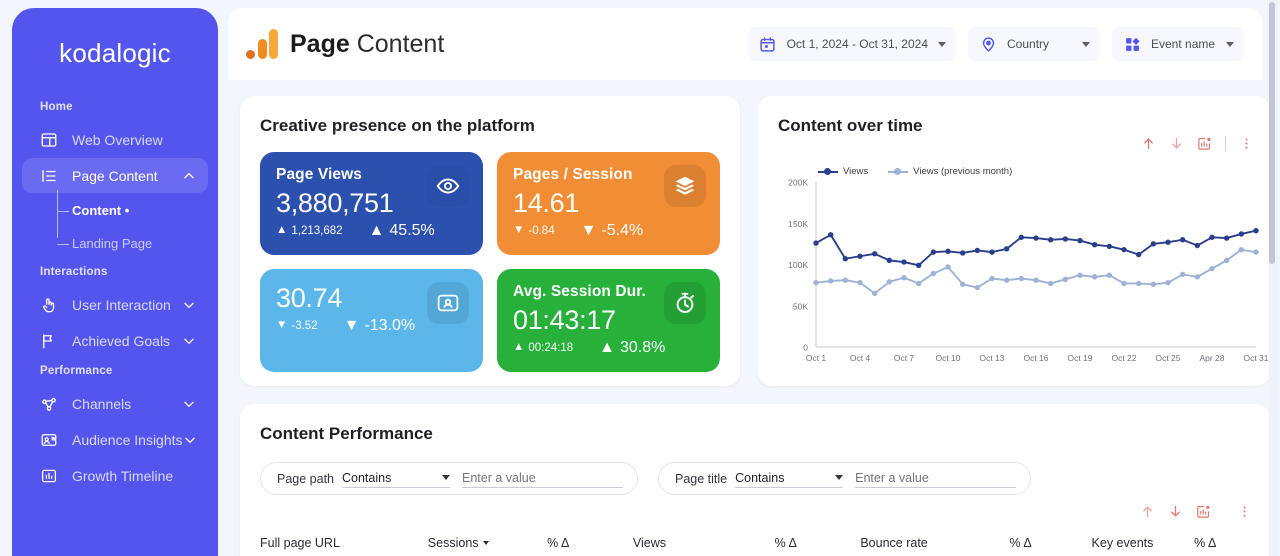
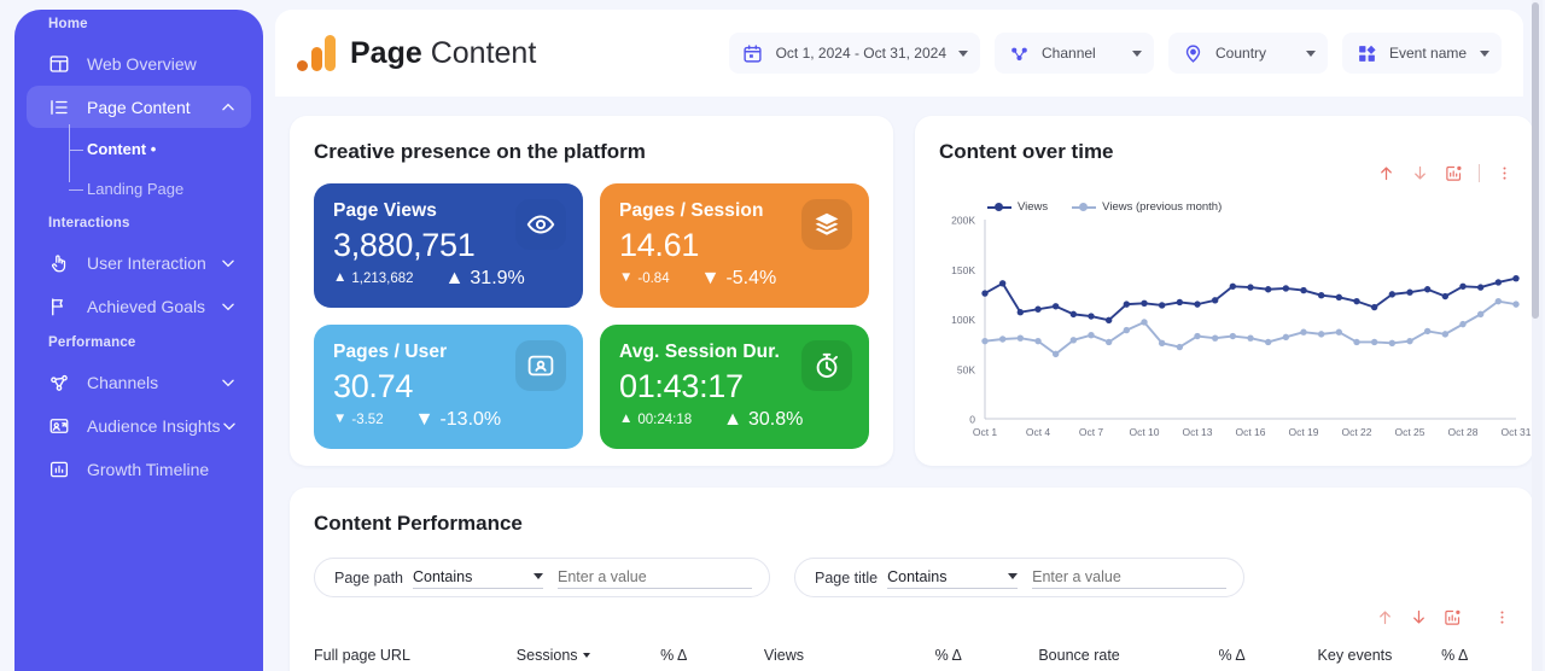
- kodalogic
  Home
  Web Overview
  Page Content
  Content •
  Landing Page
  Interactions
  User Interaction
  Achieved Goals
  Performance
  Channels
  Audience Insights
  Growth Timeline
  Page Content
  Oct 1, 2024 - Oct 31, 2024
+ Channel
  Country
  Event name
  Creative presence on the platform
  Page Views
  3,880,751
  ▲
  1,213,682
  ▲
- 45.5%
+ 31.9%
  Pages / Session
  14.61
  ▼
  -0.84
  ▼
  -5.4%
+ Pages / User
  30.74
  ▼
  -3.52
  ▼
  -13.0%
  Avg. Session Dur.
  01:43:17
  ▲
  00:24:18
  ▲
  30.8%
  Content over time
  Views
  Views (previous month)
  0
  50K
  100K
  150K
  200K
  Oct 1
  Oct 4
  Oct 7
  Oct 10
  Oct 13
  Oct 16
  Oct 19
  Oct 22
  Oct 25
- Apr 28
+ Oct 28
  Oct 31
  Content Performance
  Page path
  Contains
  Enter a value
  Page title
  Contains
  Enter a value
  Full page URL
  Sessions
  % Δ
  Views
  % Δ
  Bounce rate
  % Δ
  Key events
  % Δ
